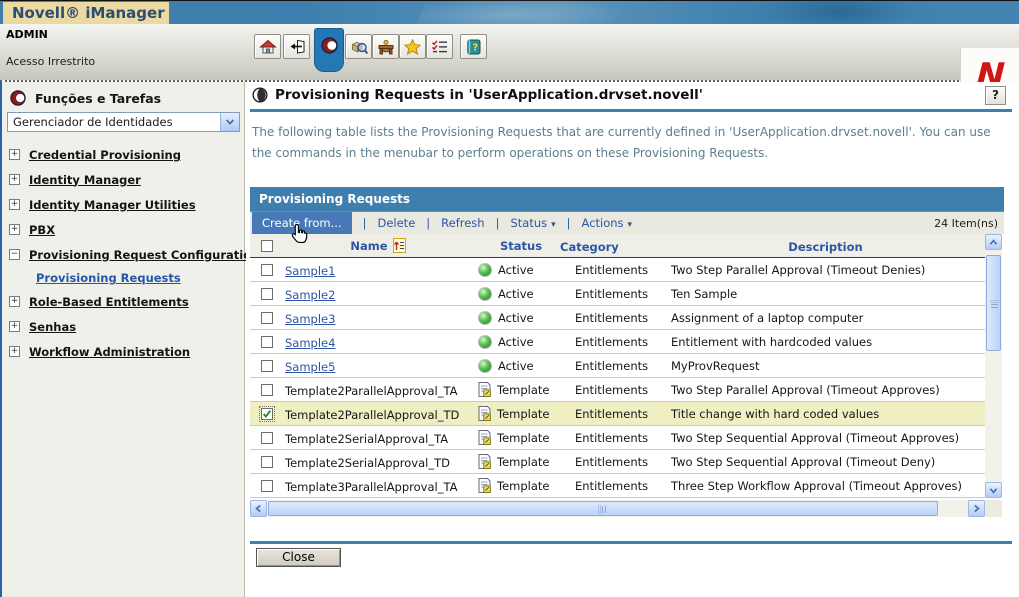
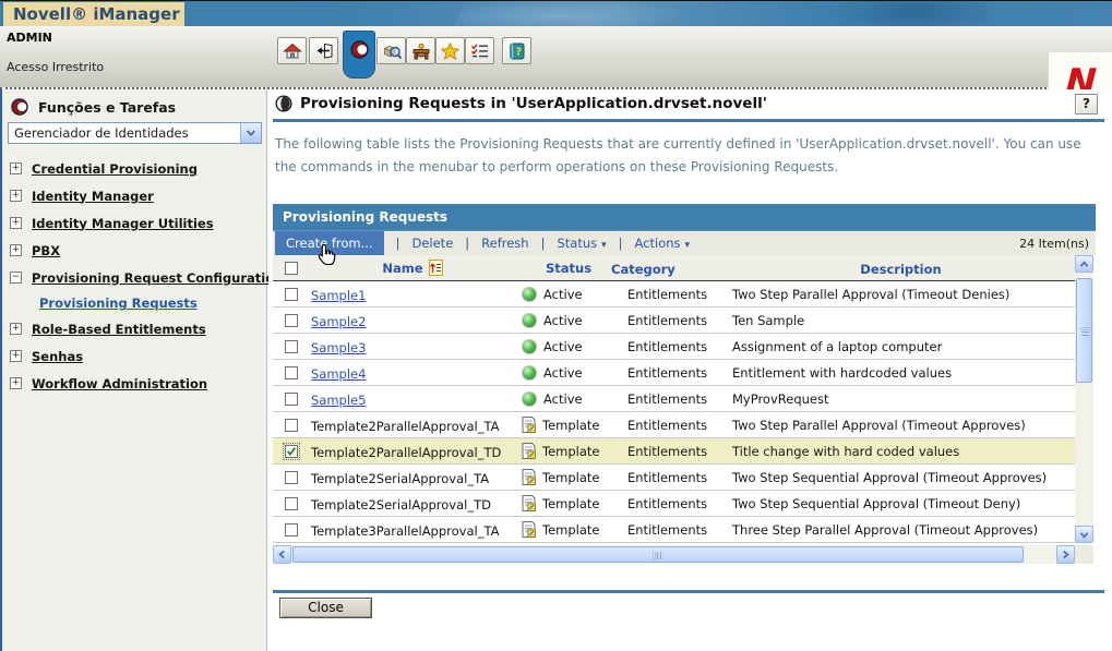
  Novell® iManager
  ADMIN
  Acesso Irrestrito
  ?
  Funções e Tarefas
  Gerenciador de Identidades
  +
  Credential Provisioning
  +
  Identity Manager
  +
  Identity Manager Utilities
  +
  PBX
  −
  Provisioning Request Configurati
  Provisioning Requests
  +
  Role-Based Entitlements
  +
  Senhas
  +
  Workflow Administration
  Provisioning Requests in 'UserApplication.drvset.novell'
  ?
  The following table lists the Provisioning Requests that are currently defined in 'UserApplication.drvset.novell'. You can use the commands in the menubar to perform operations on these Provisioning Requests.
  Provisioning Requests
  Create from...
  |
  Delete
  |
  Refresh
  |
  Status ▾
  |
  Actions ▾
  24 Item(ns)
  Name
  Status
  Category
  Description
  Sample1
  Active
  Entitlements
  Two Step Parallel Approval (Timeout Denies)
  Sample2
  Active
  Entitlements
  Ten Sample
  Sample3
  Active
  Entitlements
  Assignment of a laptop computer
  Sample4
  Active
  Entitlements
  Entitlement with hardcoded values
  Sample5
  Active
  Entitlements
  MyProvRequest
  Template2ParallelApproval_TA
  Template
  Entitlements
  Two Step Parallel Approval (Timeout Approves)
  Template2ParallelApproval_TD
  Template
  Entitlements
  Title change with hard coded values
  Template2SerialApproval_TA
  Template
  Entitlements
  Two Step Sequential Approval (Timeout Approves)
  Template2SerialApproval_TD
  Template
  Entitlements
  Two Step Sequential Approval (Timeout Deny)
  Template3ParallelApproval_TA
  Template
  Entitlements
- Three Step Workflow Approval (Timeout Approves)
+ Three Step Parallel Approval (Timeout Approves)
  Close
